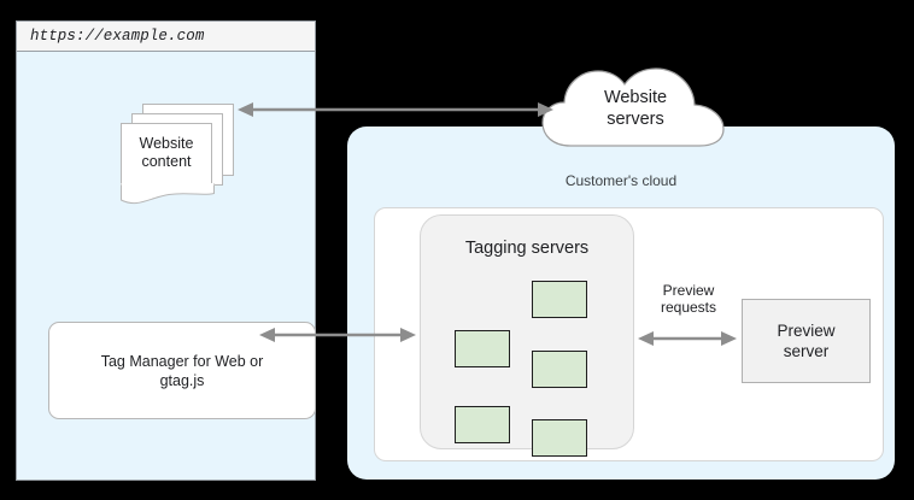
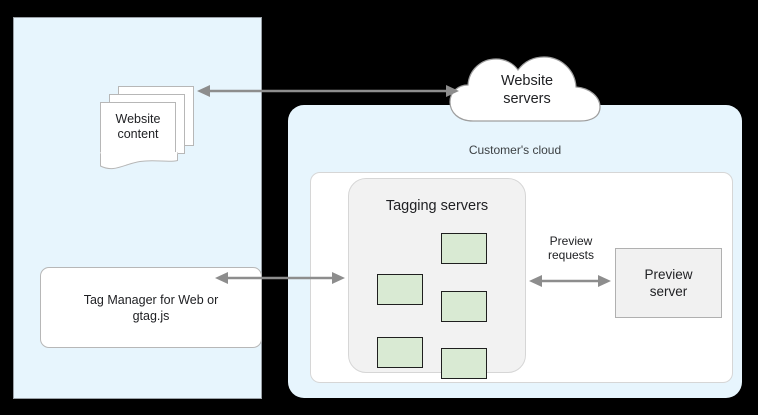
- https://example.com
  Website content
  Tag Manager for Web or
  gtag.js
  Customer's cloud
  Tagging servers
  Preview
  requests
  Preview
  server
  Website
  servers
